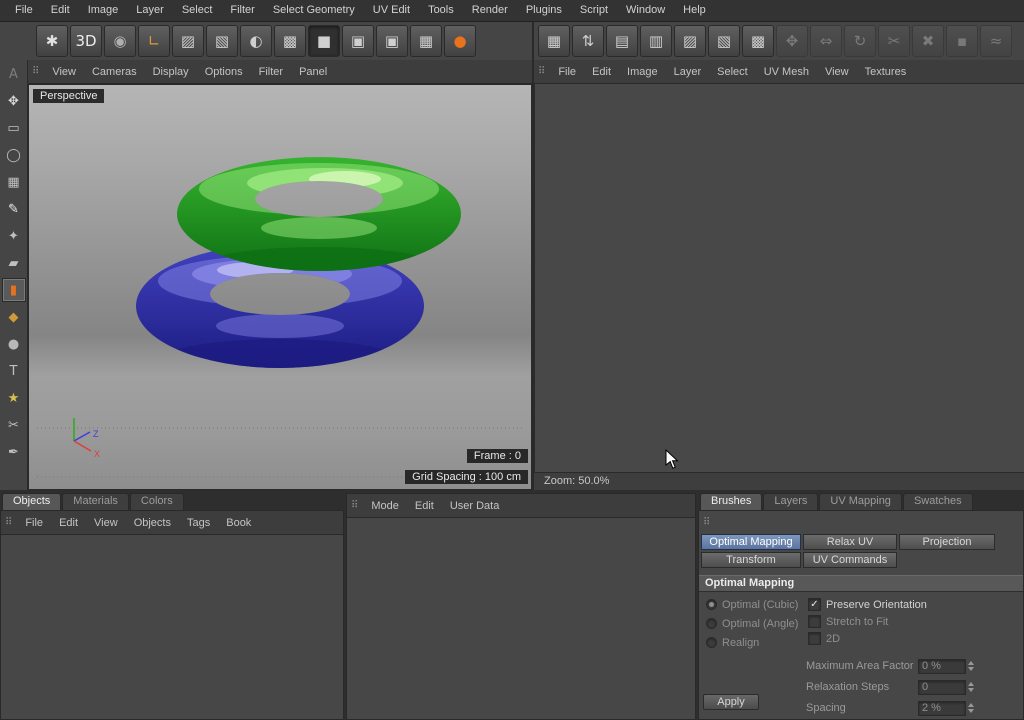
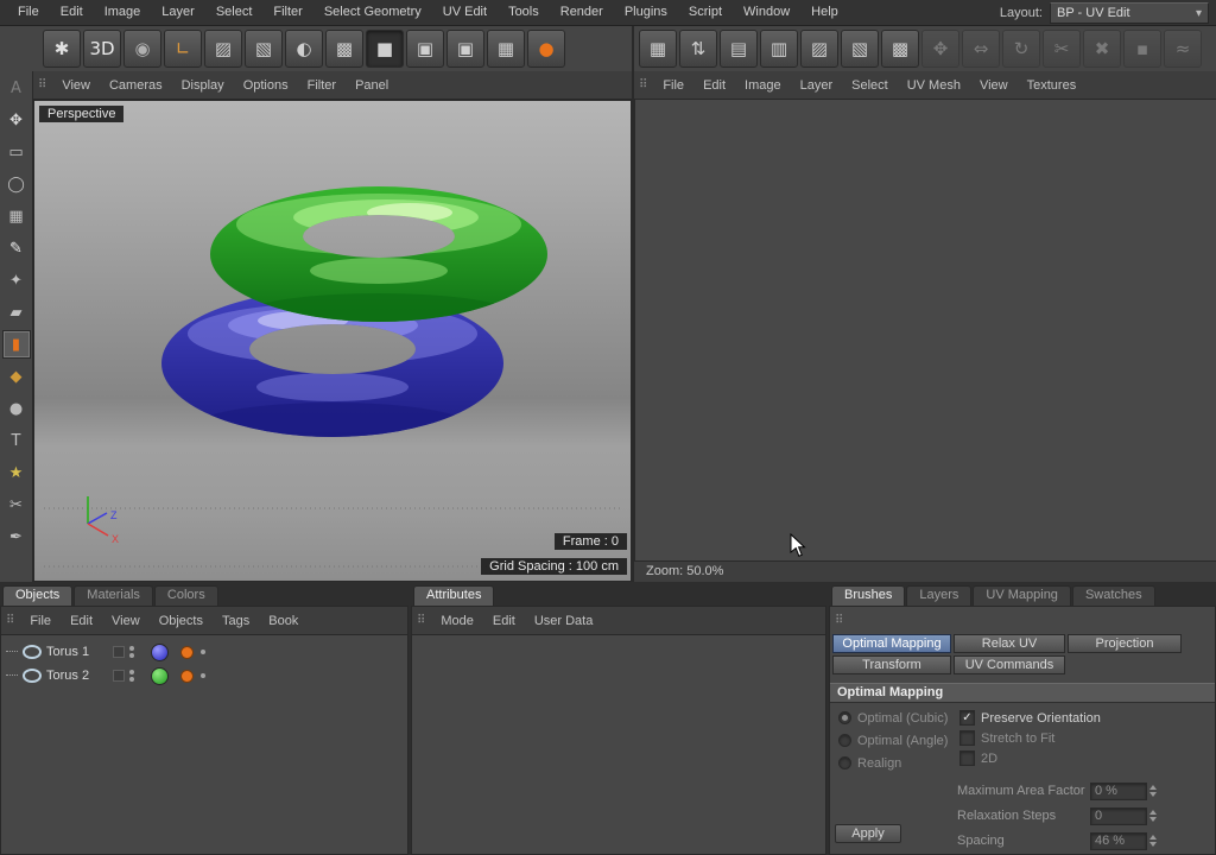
  File
  Edit
  Image
  Layer
  Select
  Filter
  Select Geometry
  UV Edit
  Tools
  Render
  Plugins
  Script
  Window
  Help
+ Layout:
+ BP - UV Edit
  ✱
  3D
  ◉
  ∟
  ▨
  ▧
  ◐
  ▩
  ■
  ▣
  ▣
  ▦
  ●
  ▦
  ⇅
  ▤
  ▥
  ▨
  ▧
  ▩
  ✥
  ⇔
  ↻
  ✂
  ✖
  ▪
  ≈
  A
  ✥
  ▭
  ◯
  ▦
  ✎
  ✦
  ▰
  ▮
  ◆
  ●
  T
  ★
  ✂
  ✒
  View
  Cameras
  Display
  Options
  Filter
  Panel
  Z
  X
  Perspective
  Frame : 0
  Grid Spacing : 100 cm
  File
  Edit
  Image
  Layer
  Select
  UV Mesh
  View
  Textures
  Zoom: 50.0%
  Objects
  Materials
  Colors
  File
  Edit
  View
  Objects
  Tags
  Book
+ Torus 1
+ Torus 2
+ Attributes
  Mode
  Edit
  User Data
  Brushes
  Layers
  UV Mapping
  Swatches
  Optimal Mapping
  Relax UV
  Projection
  Transform
  UV Commands
  Optimal Mapping
  Optimal (Cubic)
  Optimal (Angle)
  Realign
  Preserve Orientation
  Stretch to Fit
  2D
  Maximum Area Factor
  0 %
  Relaxation Steps
  0
  Spacing
- 2 %
+ 46 %
  Apply
